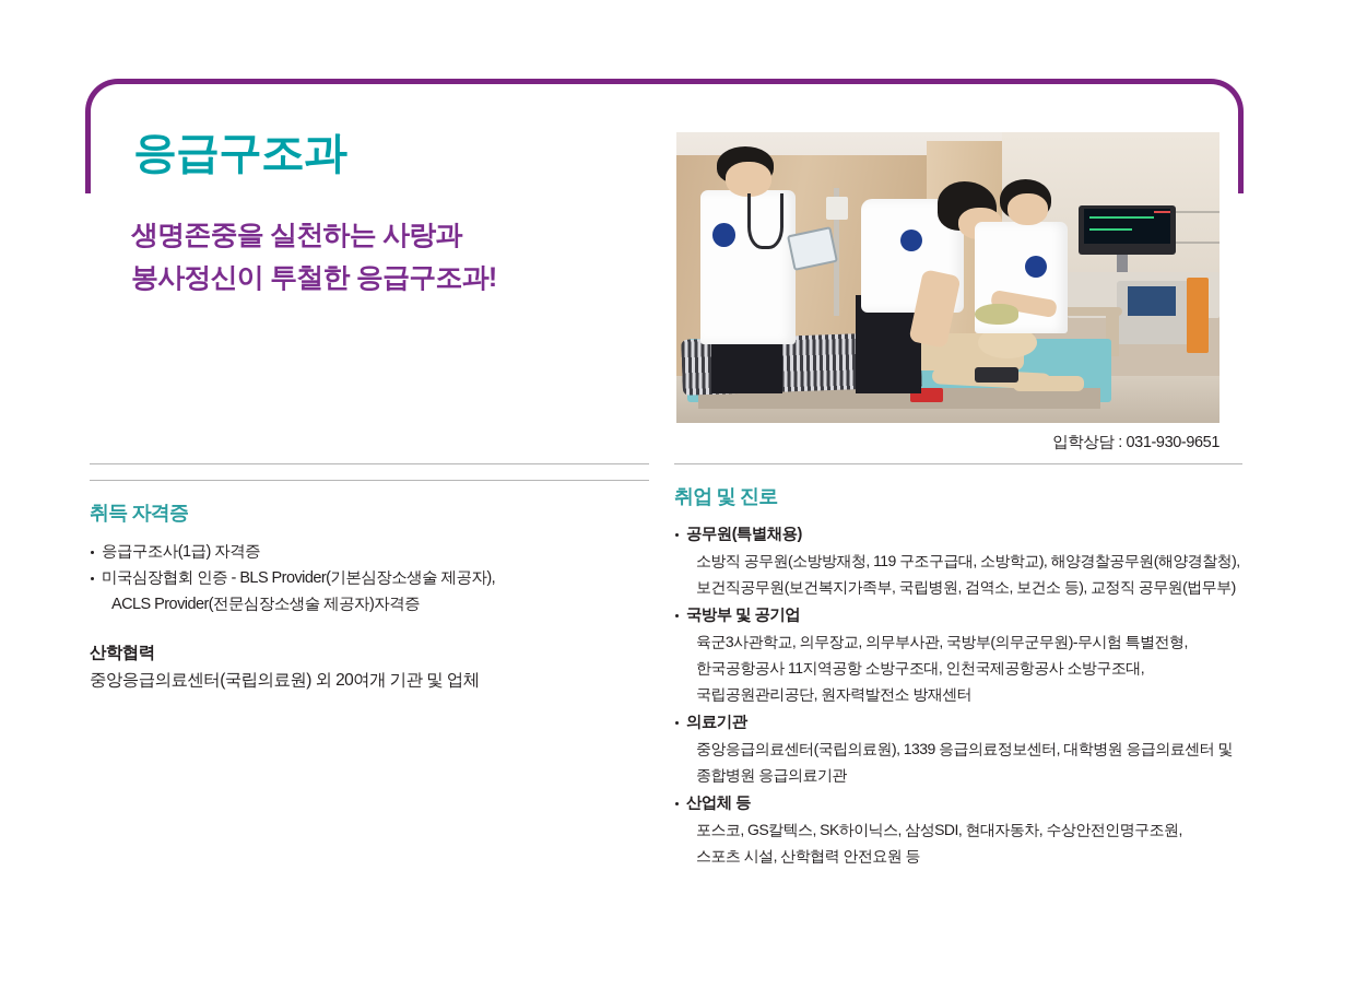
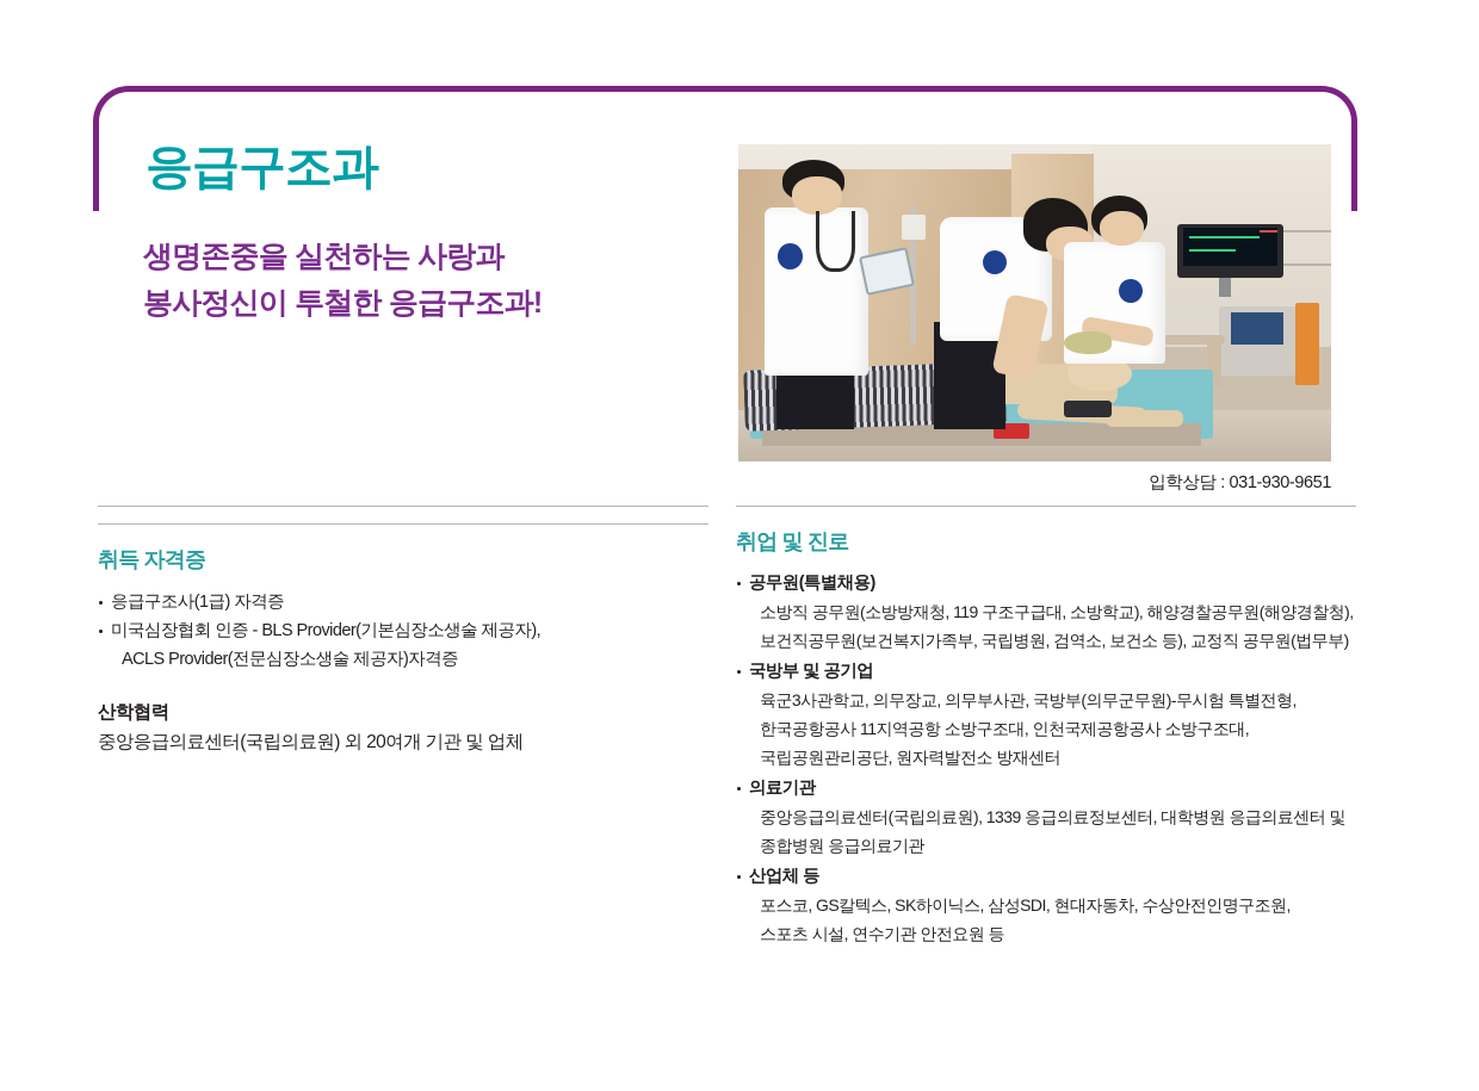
  응급구조과
  생명존중을 실천하는 사랑과
  봉사정신이 투철한 응급구조과!
  입학상담 : 031-930-9651
  취득 자격증
  응급구조사(1급) 자격증
  미국심장협회 인증 - BLS Provider(기본심장소생술 제공자),
  ACLS Provider(전문심장소생술 제공자)자격증
  산학협력
  중앙응급의료센터(국립의료원) 외 20여개 기관 및 업체
  취업 및 진로
  공무원(특별채용)
  소방직 공무원(소방방재청, 119 구조구급대, 소방학교), 해양경찰공무원(해양경찰청),
  보건직공무원(보건복지가족부, 국립병원, 검역소, 보건소 등), 교정직 공무원(법무부)
  국방부 및 공기업
  육군3사관학교, 의무장교, 의무부사관, 국방부(의무군무원)-무시험 특별전형,
  한국공항공사 11지역공항 소방구조대, 인천국제공항공사 소방구조대,
  국립공원관리공단, 원자력발전소 방재센터
  의료기관
  중앙응급의료센터(국립의료원), 1339 응급의료정보센터, 대학병원 응급의료센터 및
  종합병원 응급의료기관
  산업체 등
  포스코, GS칼텍스, SK하이닉스, 삼성SDI, 현대자동차, 수상안전인명구조원,
- 스포츠 시설, 산학협력 안전요원 등
+ 스포츠 시설, 연수기관 안전요원 등
